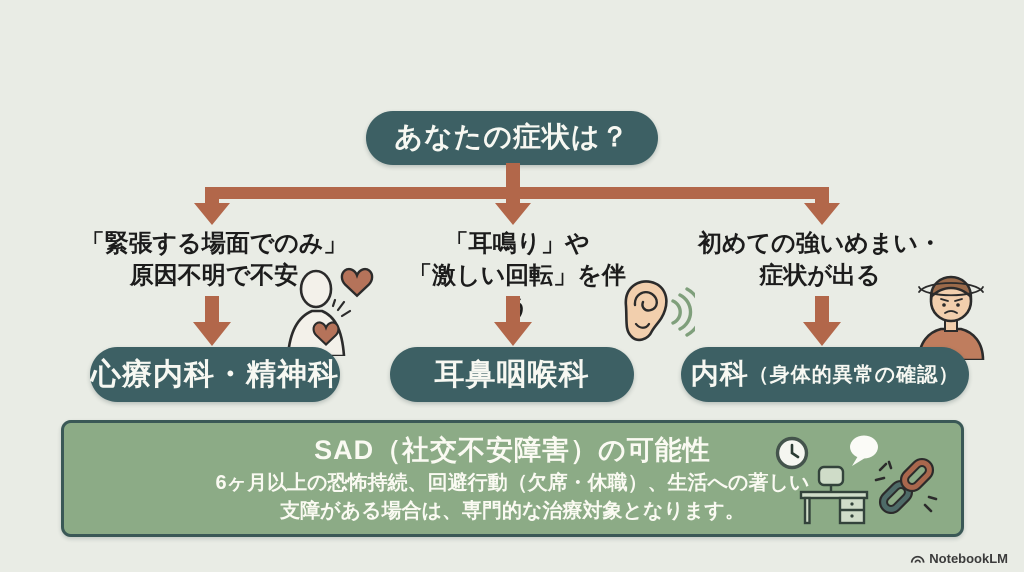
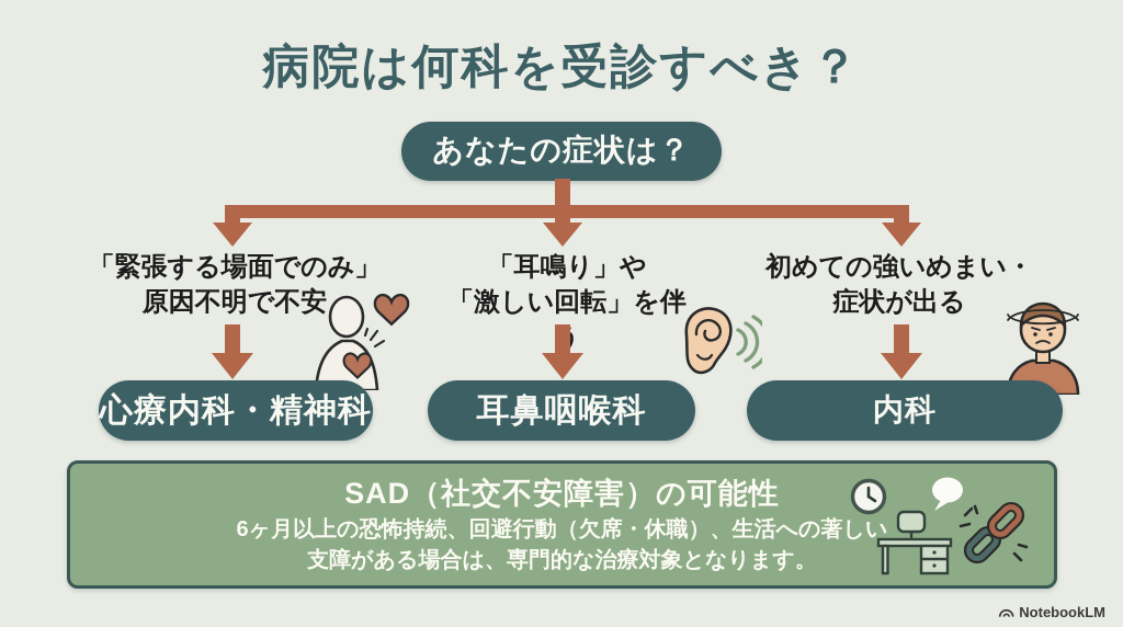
+ 病院は何科を受診すべき？
  あなたの症状は？
  「緊張する場面でのみ」
  原因不明で不安
  「耳鳴り」や
  「激しい回転」を伴
  初めての強いめまい・
  症状が出る
  心療内科・精神科
  耳鼻咽喉科
  内科
- （身体的異常の確認）
  SAD（社交不安障害）の可能性
  6ヶ月以上の恐怖持続、回避行動（欠席・休職）、生活への著しい
  支障がある場合は、専門的な治療対象となります。
  NotebookLM
